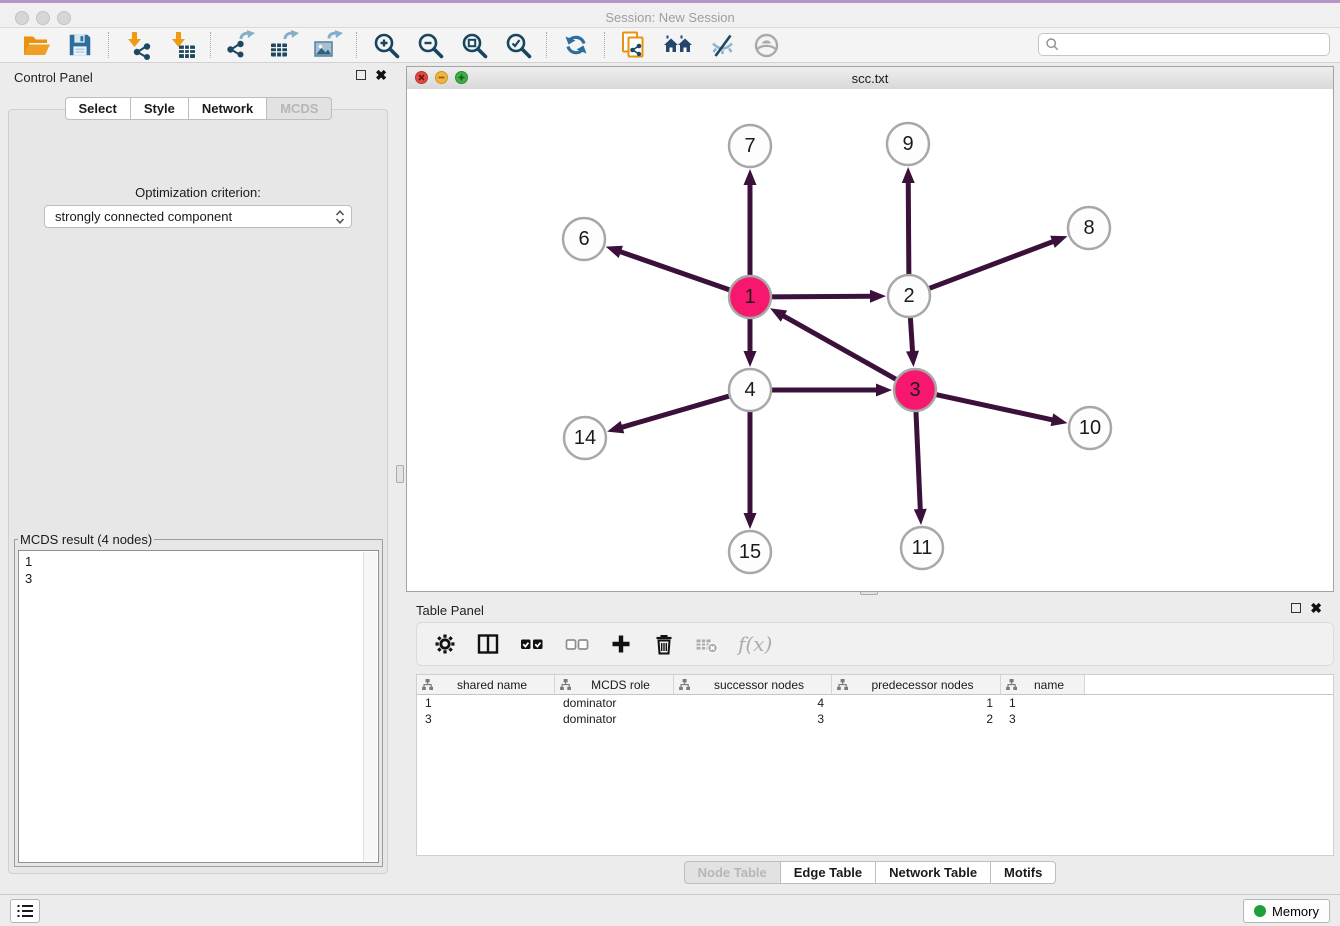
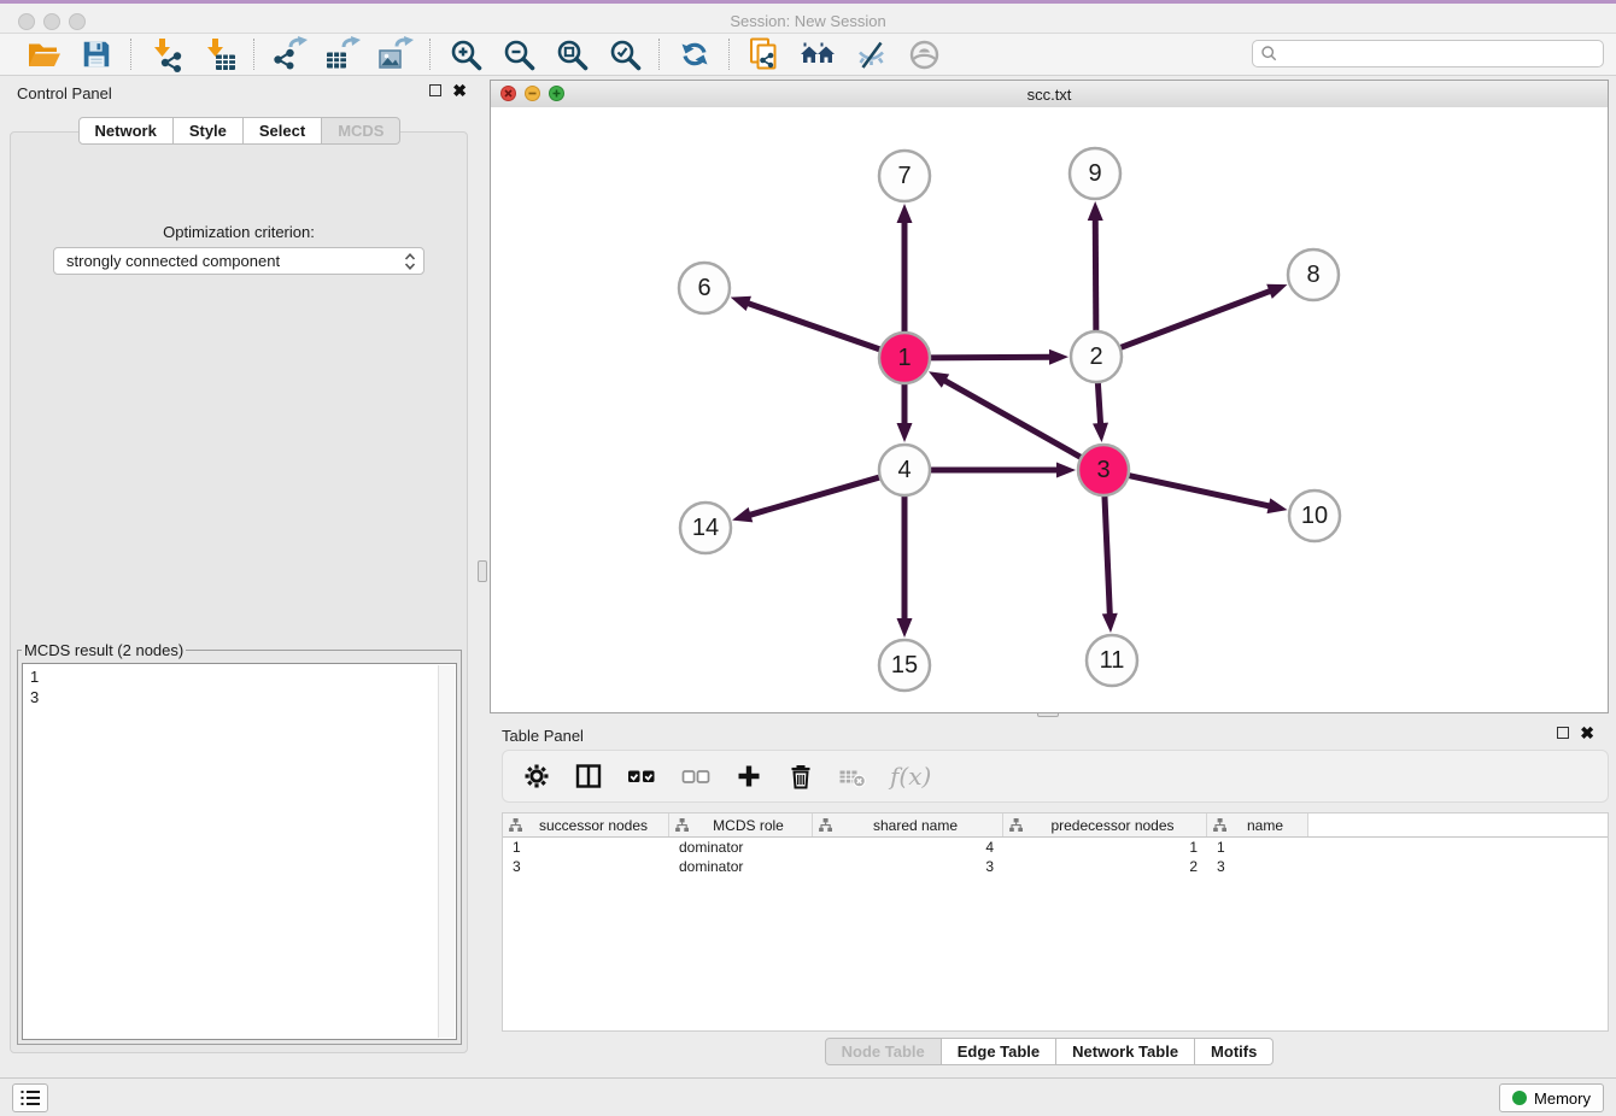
  Session: New Session
  Control Panel
  ✖
  Optimization criterion:
  strongly connected component
- MCDS result (4 nodes)
+ MCDS result (2 nodes)
  1
  3
- Select
+ Network
  Style
- Network
+ Select
  MCDS
  scc.txt
  1
  2
  3
  4
  6
  7
  8
  9
  10
  11
  14
  15
  Table Panel
  ✖
  f(x)
- shared name
+ successor nodes
  MCDS role
- successor nodes
+ shared name
  predecessor nodes
  name
  1
  dominator
  4
  1
  1
  3
  dominator
  3
  2
  3
  Node Table
  Edge Table
  Network Table
  Motifs
  Memory
